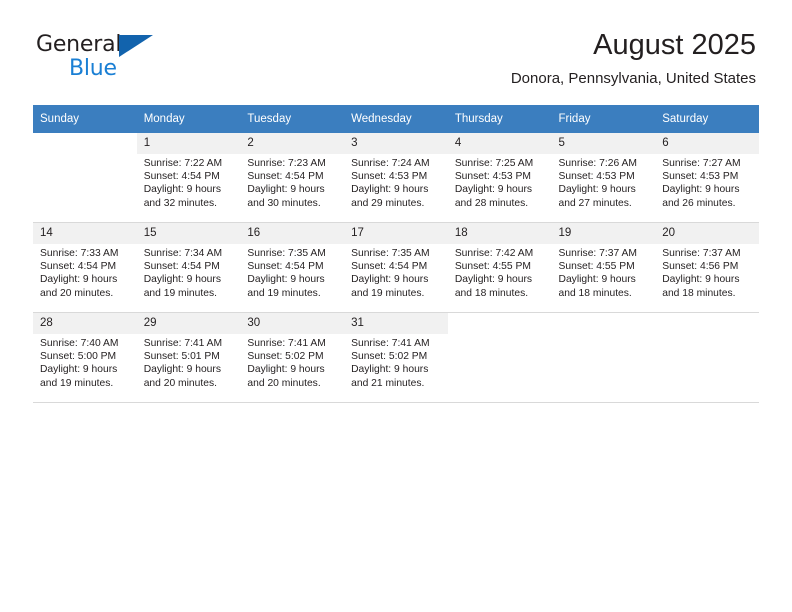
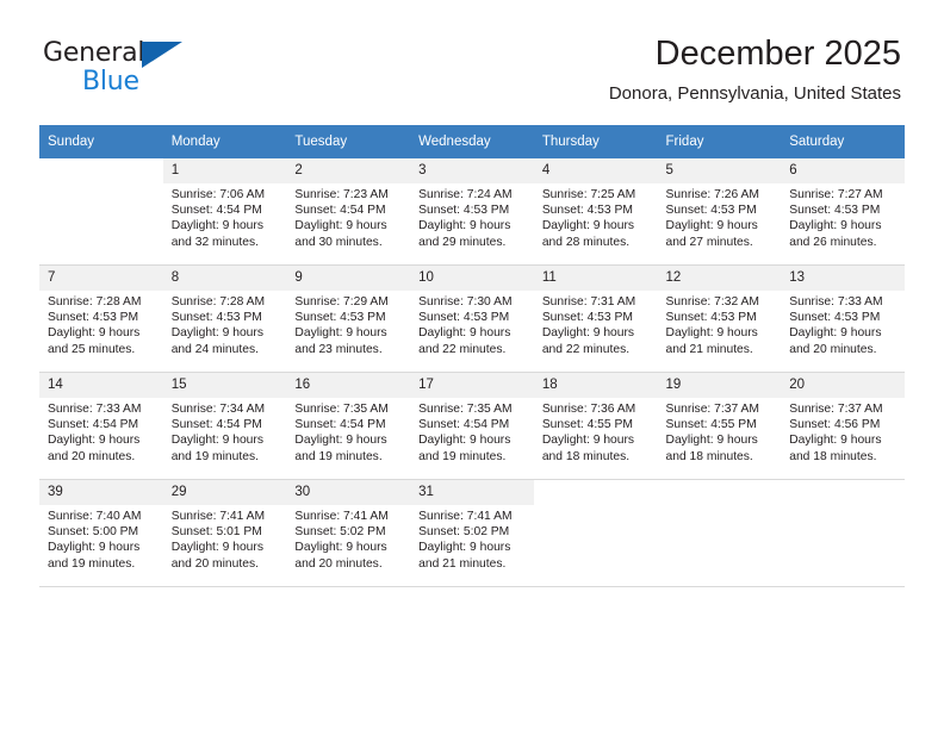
  General
  Blue
- August 2025
+ December 2025
  Donora, Pennsylvania, United States
  Sunday	Monday	Tuesday	Wednesday	Thursday	Friday	Saturday
- 	1Sunrise: 7:22 AMSunset: 4:54 PMDaylight: 9 hoursand 32 minutes.	2Sunrise: 7:23 AMSunset: 4:54 PMDaylight: 9 hoursand 30 minutes.	3Sunrise: 7:24 AMSunset: 4:53 PMDaylight: 9 hoursand 29 minutes.	4Sunrise: 7:25 AMSunset: 4:53 PMDaylight: 9 hoursand 28 minutes.	5Sunrise: 7:26 AMSunset: 4:53 PMDaylight: 9 hoursand 27 minutes.	6Sunrise: 7:27 AMSunset: 4:53 PMDaylight: 9 hoursand 26 minutes.
+ 	1Sunrise: 7:06 AMSunset: 4:54 PMDaylight: 9 hoursand 32 minutes.	2Sunrise: 7:23 AMSunset: 4:54 PMDaylight: 9 hoursand 30 minutes.	3Sunrise: 7:24 AMSunset: 4:53 PMDaylight: 9 hoursand 29 minutes.	4Sunrise: 7:25 AMSunset: 4:53 PMDaylight: 9 hoursand 28 minutes.	5Sunrise: 7:26 AMSunset: 4:53 PMDaylight: 9 hoursand 27 minutes.	6Sunrise: 7:27 AMSunset: 4:53 PMDaylight: 9 hoursand 26 minutes.
+ 7Sunrise: 7:28 AMSunset: 4:53 PMDaylight: 9 hoursand 25 minutes.	8Sunrise: 7:28 AMSunset: 4:53 PMDaylight: 9 hoursand 24 minutes.	9Sunrise: 7:29 AMSunset: 4:53 PMDaylight: 9 hoursand 23 minutes.	10Sunrise: 7:30 AMSunset: 4:53 PMDaylight: 9 hoursand 22 minutes.	11Sunrise: 7:31 AMSunset: 4:53 PMDaylight: 9 hoursand 22 minutes.	12Sunrise: 7:32 AMSunset: 4:53 PMDaylight: 9 hoursand 21 minutes.	13Sunrise: 7:33 AMSunset: 4:53 PMDaylight: 9 hoursand 20 minutes.
- 14Sunrise: 7:33 AMSunset: 4:54 PMDaylight: 9 hoursand 20 minutes.	15Sunrise: 7:34 AMSunset: 4:54 PMDaylight: 9 hoursand 19 minutes.	16Sunrise: 7:35 AMSunset: 4:54 PMDaylight: 9 hoursand 19 minutes.	17Sunrise: 7:35 AMSunset: 4:54 PMDaylight: 9 hoursand 19 minutes.	18Sunrise: 7:42 AMSunset: 4:55 PMDaylight: 9 hoursand 18 minutes.	19Sunrise: 7:37 AMSunset: 4:55 PMDaylight: 9 hoursand 18 minutes.	20Sunrise: 7:37 AMSunset: 4:56 PMDaylight: 9 hoursand 18 minutes.
+ 14Sunrise: 7:33 AMSunset: 4:54 PMDaylight: 9 hoursand 20 minutes.	15Sunrise: 7:34 AMSunset: 4:54 PMDaylight: 9 hoursand 19 minutes.	16Sunrise: 7:35 AMSunset: 4:54 PMDaylight: 9 hoursand 19 minutes.	17Sunrise: 7:35 AMSunset: 4:54 PMDaylight: 9 hoursand 19 minutes.	18Sunrise: 7:36 AMSunset: 4:55 PMDaylight: 9 hoursand 18 minutes.	19Sunrise: 7:37 AMSunset: 4:55 PMDaylight: 9 hoursand 18 minutes.	20Sunrise: 7:37 AMSunset: 4:56 PMDaylight: 9 hoursand 18 minutes.
- 28Sunrise: 7:40 AMSunset: 5:00 PMDaylight: 9 hoursand 19 minutes.	29Sunrise: 7:41 AMSunset: 5:01 PMDaylight: 9 hoursand 20 minutes.	30Sunrise: 7:41 AMSunset: 5:02 PMDaylight: 9 hoursand 20 minutes.	31Sunrise: 7:41 AMSunset: 5:02 PMDaylight: 9 hoursand 21 minutes.
+ 39Sunrise: 7:40 AMSunset: 5:00 PMDaylight: 9 hoursand 19 minutes.	29Sunrise: 7:41 AMSunset: 5:01 PMDaylight: 9 hoursand 20 minutes.	30Sunrise: 7:41 AMSunset: 5:02 PMDaylight: 9 hoursand 20 minutes.	31Sunrise: 7:41 AMSunset: 5:02 PMDaylight: 9 hoursand 21 minutes.
